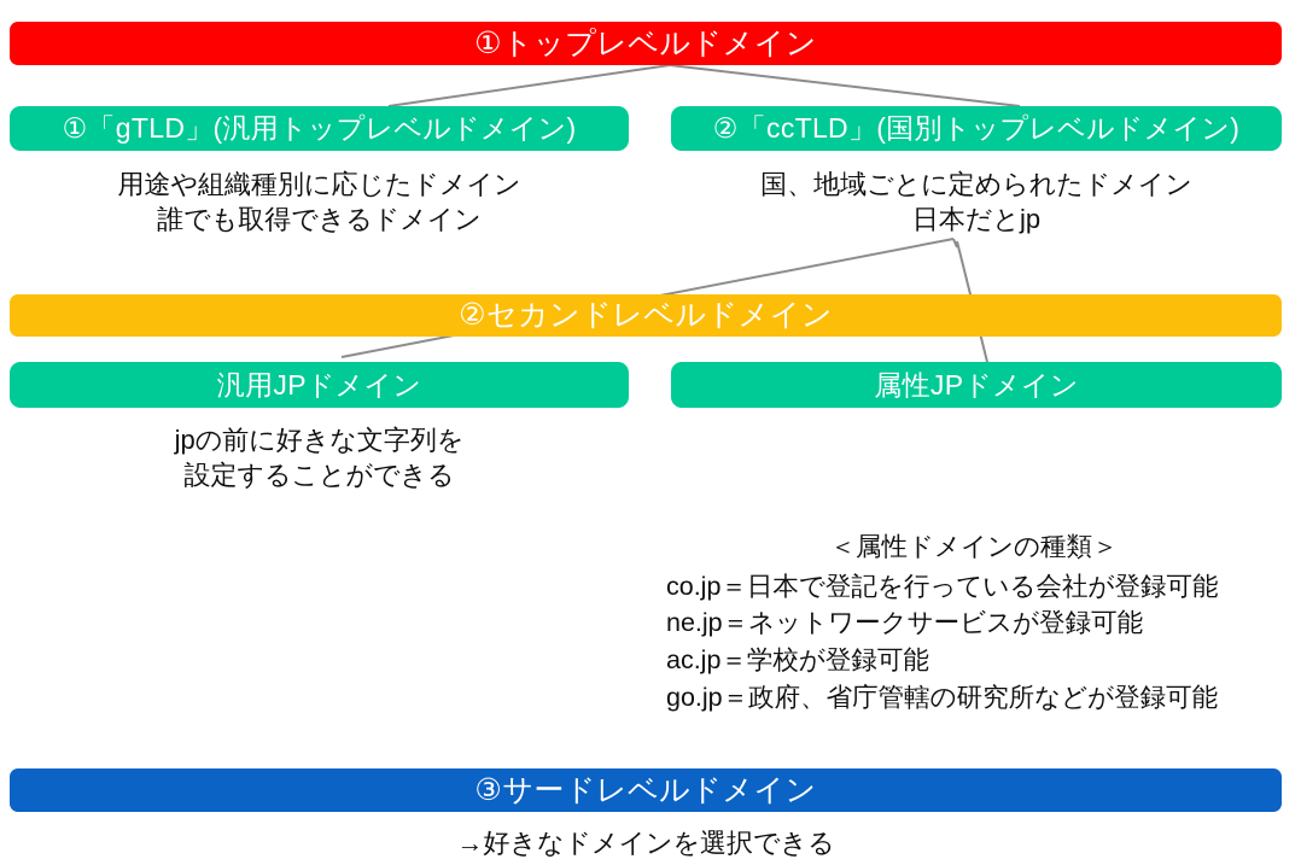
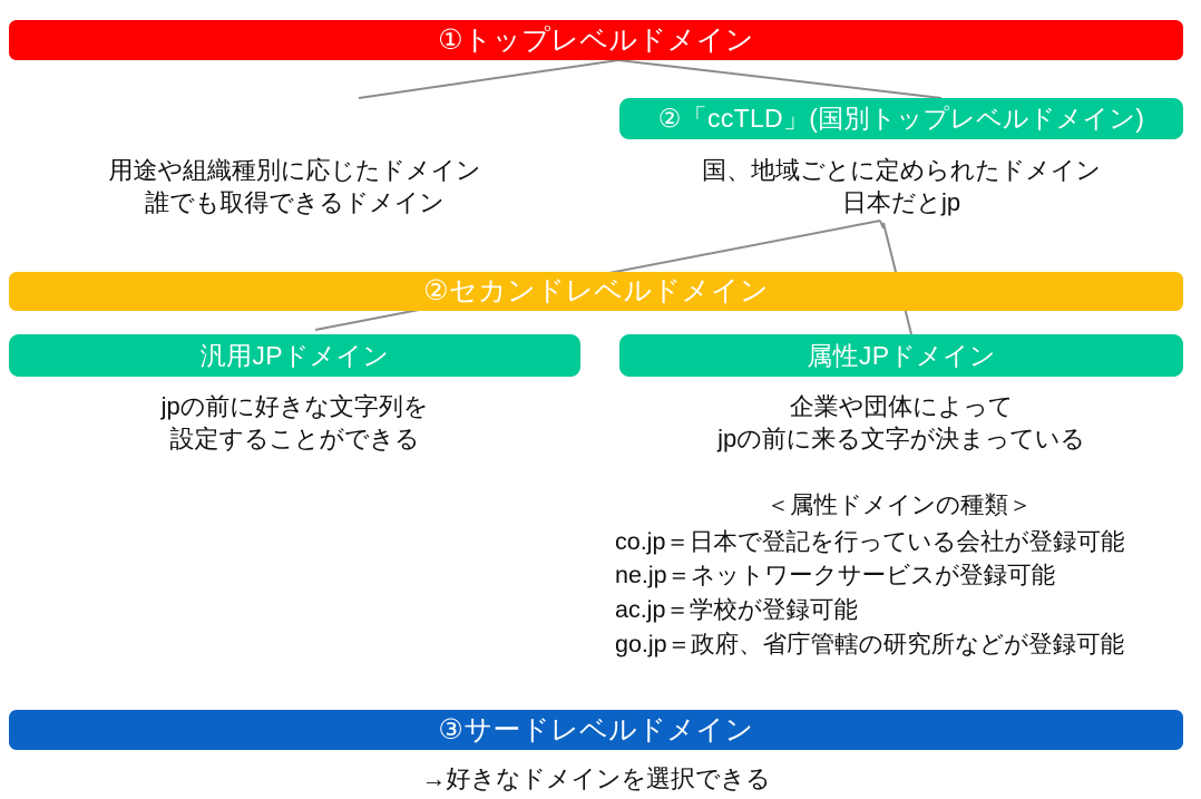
  ①トップレベルドメイン
- ①「gTLD」(汎用トップレベルドメイン)
  用途や組織種別に応じたドメイン
  誰でも取得できるドメイン
  ②「ccTLD」(国別トップレベルドメイン)
  国、地域ごとに定められたドメイン
  日本だとjp
  ②セカンドレベルドメイン
  汎用JPドメイン
  jpの前に好きな文字列を
  設定することができる
  属性JPドメイン
+ 企業や団体によって
+ jpの前に来る文字が決まっている
  ＜属性ドメインの種類＞
  co.jp＝日本で登記を行っている会社が登録可能
  ne.jp＝ネットワークサービスが登録可能
  ac.jp＝学校が登録可能
  go.jp＝政府、省庁管轄の研究所などが登録可能
  ③サードレベルドメイン
  →好きなドメインを選択できる
